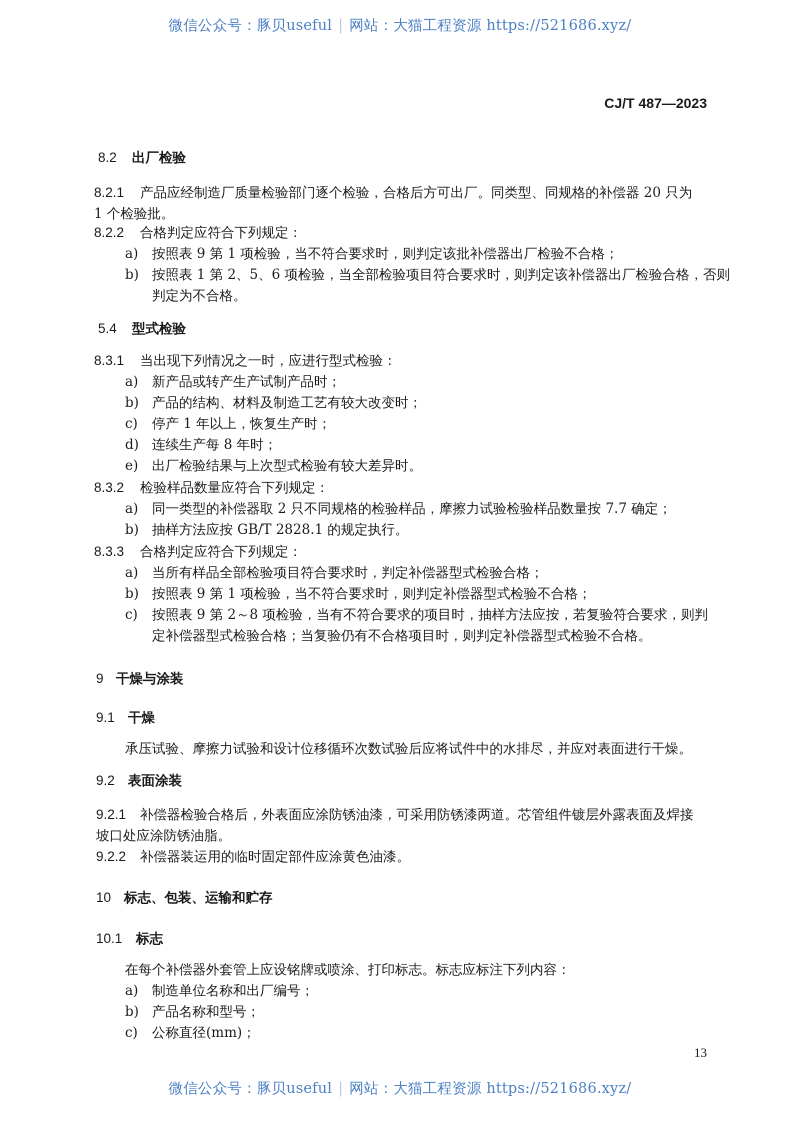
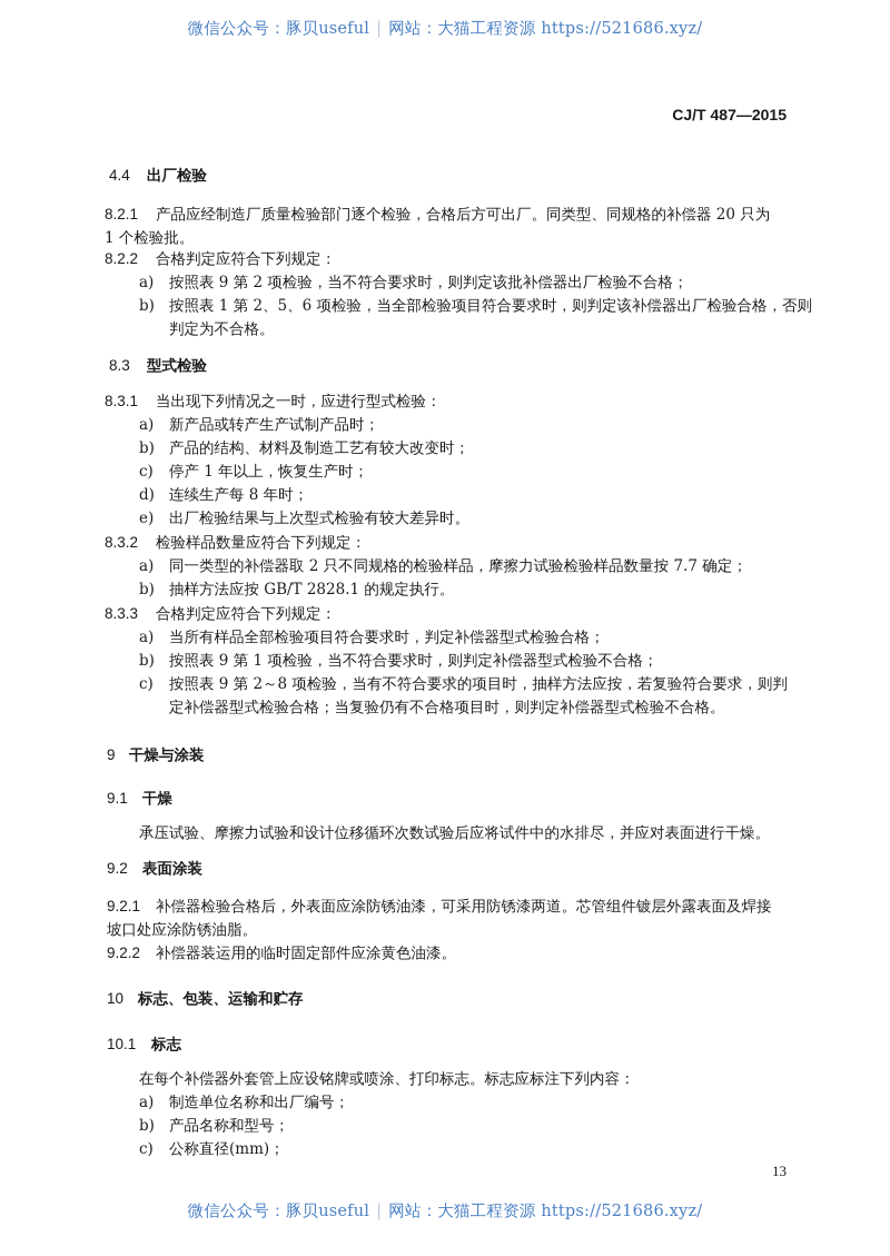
  微信公众号：豚贝useful | 网站：大猫工程资源 https://521686.xyz/
- CJ/T 487—2023
+ CJ/T 487—2015
- 8.2 出厂检验
+ 4.4 出厂检验
  8.2.1 产品应经制造厂质量检验部门逐个检验，合格后方可出厂。同类型、同规格的补偿器 20 只为
  1 个检验批。
  8.2.2 合格判定应符合下列规定：
- a) 按照表 9 第 1 项检验，当不符合要求时，则判定该批补偿器出厂检验不合格；
+ a) 按照表 9 第 2 项检验，当不符合要求时，则判定该批补偿器出厂检验不合格；
  b) 按照表 1 第 2、5、6 项检验，当全部检验项目符合要求时，则判定该补偿器出厂检验合格，否则
  判定为不合格。
- 5.4 型式检验
+ 8.3 型式检验
  8.3.1 当出现下列情况之一时，应进行型式检验：
  a) 新产品或转产生产试制产品时；
  b) 产品的结构、材料及制造工艺有较大改变时；
  c) 停产 1 年以上，恢复生产时；
  d) 连续生产每 8 年时；
  e) 出厂检验结果与上次型式检验有较大差异时。
  8.3.2 检验样品数量应符合下列规定：
  a) 同一类型的补偿器取 2 只不同规格的检验样品，摩擦力试验检验样品数量按 7.7 确定；
  b) 抽样方法应按 GB/T 2828.1 的规定执行。
  8.3.3 合格判定应符合下列规定：
  a) 当所有样品全部检验项目符合要求时，判定补偿器型式检验合格；
  b) 按照表 9 第 1 项检验，当不符合要求时，则判定补偿器型式检验不合格；
  c) 按照表 9 第 2～8 项检验，当有不符合要求的项目时，抽样方法应按，若复验符合要求，则判
  定补偿器型式检验合格；当复验仍有不合格项目时，则判定补偿器型式检验不合格。
  9 干燥与涂装
  9.1 干燥
  承压试验、摩擦力试验和设计位移循环次数试验后应将试件中的水排尽，并应对表面进行干燥。
  9.2 表面涂装
  9.2.1 补偿器检验合格后，外表面应涂防锈油漆，可采用防锈漆两道。芯管组件镀层外露表面及焊接
  坡口处应涂防锈油脂。
  9.2.2 补偿器装运用的临时固定部件应涂黄色油漆。
  10 标志、包装、运输和贮存
  10.1 标志
  在每个补偿器外套管上应设铭牌或喷涂、打印标志。标志应标注下列内容：
  a) 制造单位名称和出厂编号；
  b) 产品名称和型号；
  c) 公称直径(mm)；
  13
  微信公众号：豚贝useful | 网站：大猫工程资源 https://521686.xyz/
